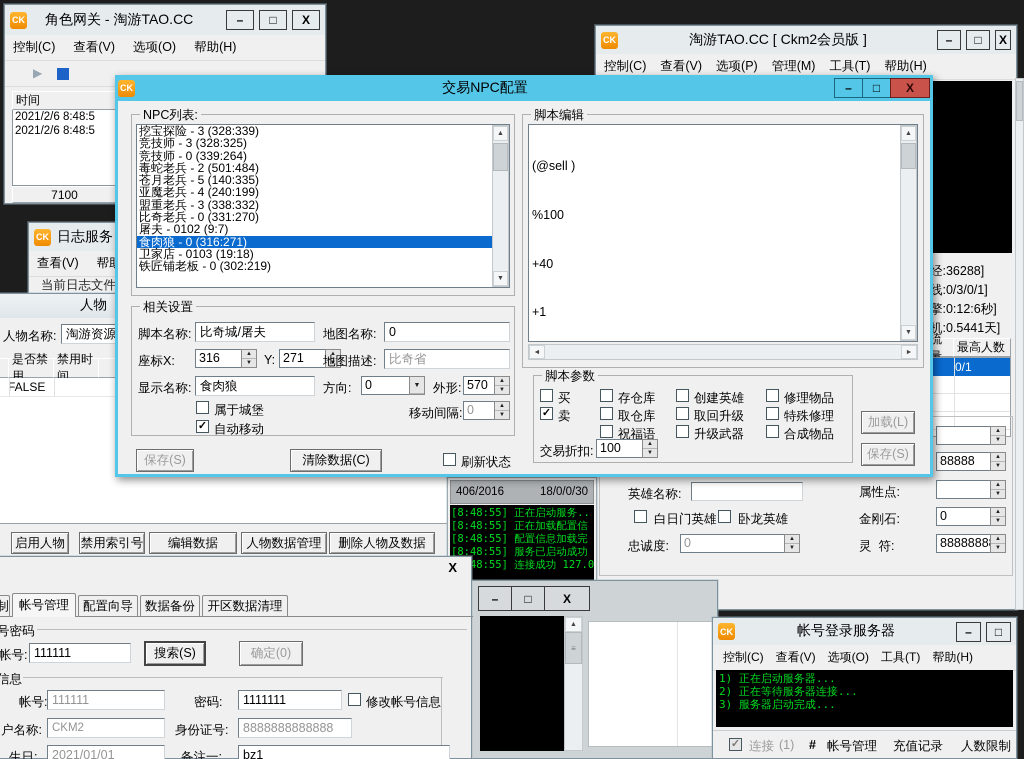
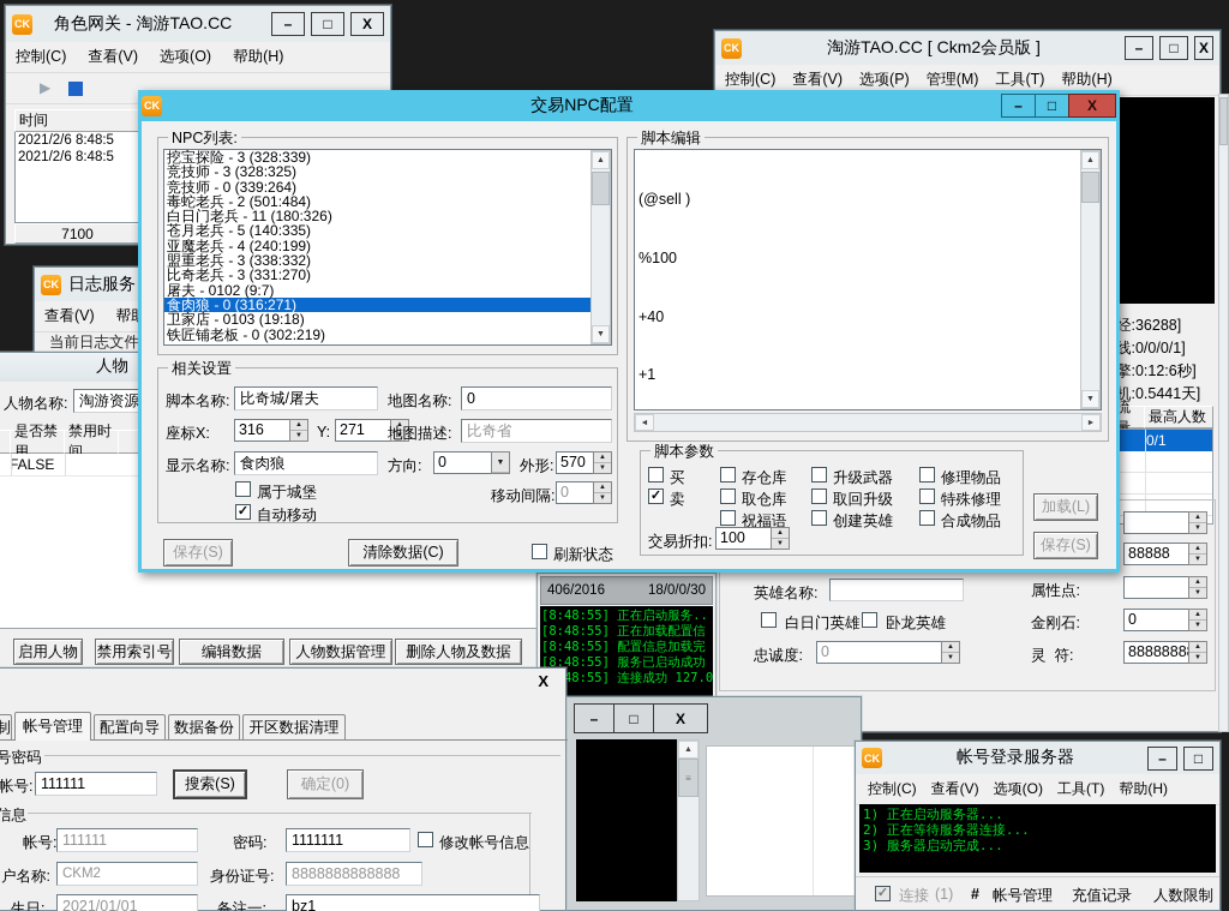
  CK
  日志服务
  查看(V)
  当前日志文件
  CK
  角色网关 - 淘游TAO.CC
  –
  □
  X
  控制(C)
  查看(V)
  选项(O)
  帮助(H)
  ▶
  时间
  2021/2/6 8:48:5
  2021/2/6 8:48:5
  7100
  CK
  淘游TAO.CC [ Ckm2会员版 ]
  –
  □
  X
  控制(C)
  查看(V)
  选项(P)
  管理(M)
  工具(T)
  帮助(H)
  经:36288]
- 线:0/3/0/1]
+ 线:0/0/0/1]
  擎:0:12:6秒]
  机:0.5441天]
  流量
  最高人数
  0/1
  88888
  属性点:
  金刚石:
  0
  灵 符:
  8888888
  英雄名称:
  白日门英雄
  卧龙英雄
  忠诚度:
  0
  人物
  人物名称:
  淘游资源
  是否禁用
  禁用时间
  FALSE
  启用人物
  禁用索引号
  编辑数据
  人物数据管理
  删除人物及数据
  406/2016
  18/0/0/30
  [8:48:55] 正在启动服务..
  [8:48:55] 正在加载配置信
  [8:48:55] 配置信息加载完
  [8:48:55] 服务已启动成功
  48:55] 连接成功 127.0
  –
  □
  X
  ≡
  X
  制
  帐号管理
  配置向导
  数据备份
  开区数据清理
  号密码
  帐号:
  111111
  搜索(S)
  确定(0)
  信息
  帐号:
  111111
  密码:
  1111111
  修改帐号信息
  户名称:
  CKM2
  身份证号:
  8888888888888
  生日:
  2021/01/01
  备注一:
  bz1
  CK
  帐号登录服务器
  –
  □
  控制(C)
  查看(V)
  选项(O)
  工具(T)
  帮助(H)
  1) 正在启动服务器...
  2) 正在等待服务器连接...
  3) 服务器启动完成...
  ✓
  连接
  (1)
  #
  帐号管理
  充值记录
  人数限制
  CK
  交易NPC配置
  –
  □
  X
  NPC列表:
  挖宝探险 - 3 (328:339)
  竞技师 - 3 (328:325)
  竞技师 - 0 (339:264)
  毒蛇老兵 - 2 (501:484)
+ 白日门老兵 - 11 (180:326)
  苍月老兵 - 5 (140:335)
  亚魔老兵 - 4 (240:199)
  盟重老兵 - 3 (338:332)
- 比奇老兵 - 0 (331:270)
+ 比奇老兵 - 3 (331:270)
  屠夫 - 0102 (9:7)
  食肉狼 - 0 (316:271)
  卫家店 - 0103 (19:18)
  铁匠铺老板 - 0 (302:219)
  脚本编辑
  (@sell )
  %100
  +40
  +1
  相关设置
  脚本名称:
  比奇城/屠夫
  地图名称:
  0
  座标X:
  316
  Y:
  271
  地图描述:
  比奇省
  显示名称:
  食肉狼
  方向:
  0
  外形:
  570
  属于城堡
  移动间隔:
  0
  ✓
  自动移动
  保存(S)
  清除数据(C)
  刷新状态
  脚本参数
  买
  ✓
  卖
  存仓库
  取仓库
  祝福语
- 创建英雄
+ 升级武器
  取回升级
- 升级武器
+ 创建英雄
  修理物品
  特殊修理
  合成物品
  交易折扣:
  100
  加载(L)
  保存(S)
